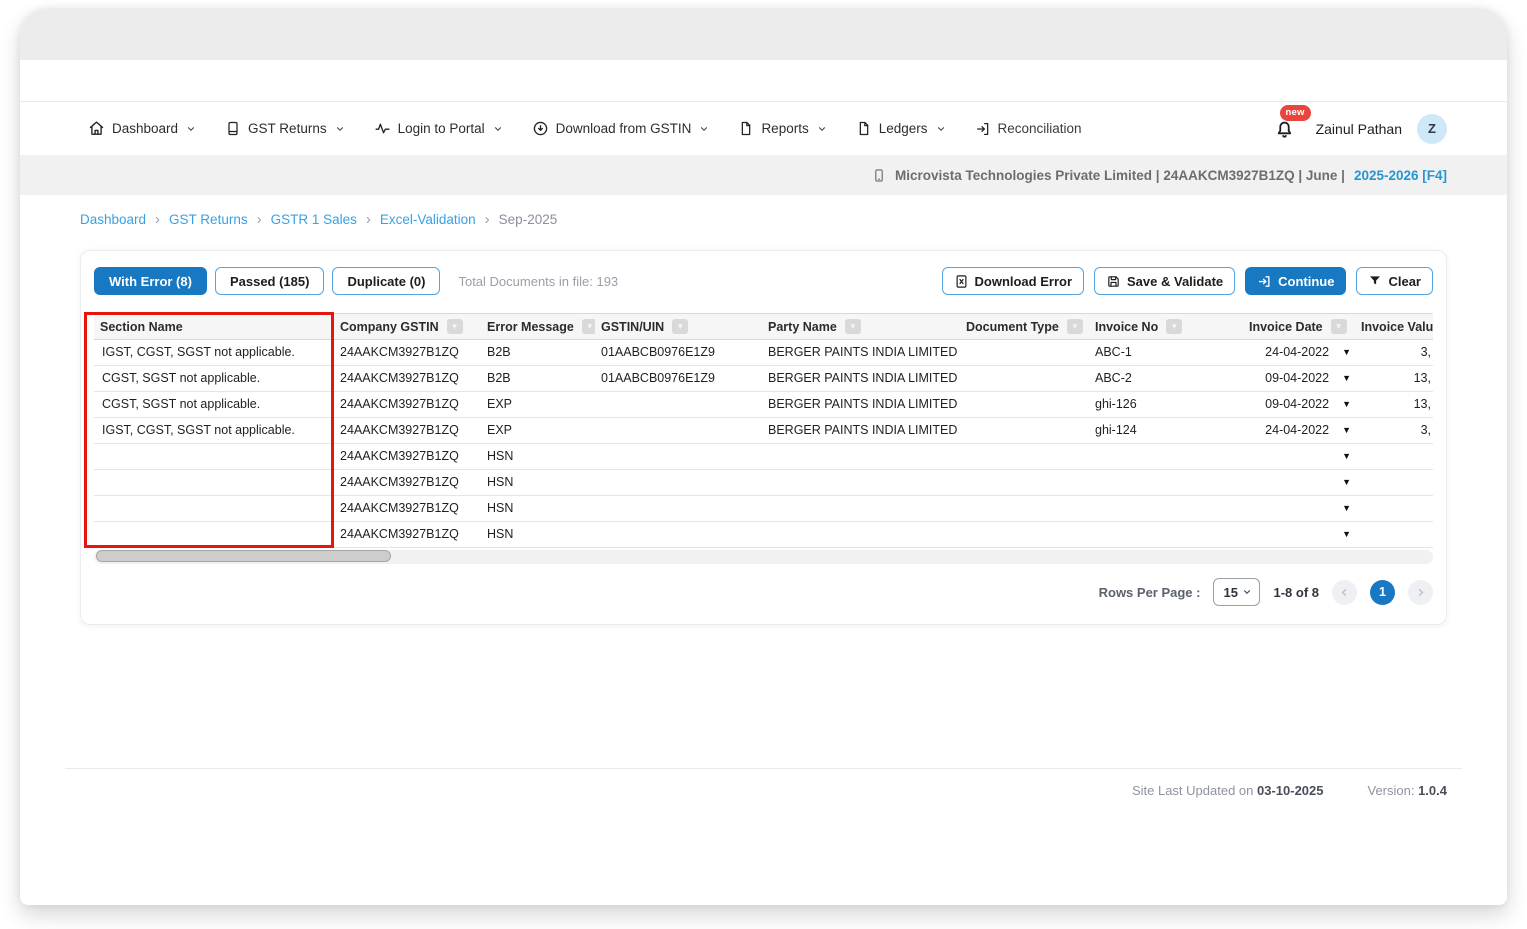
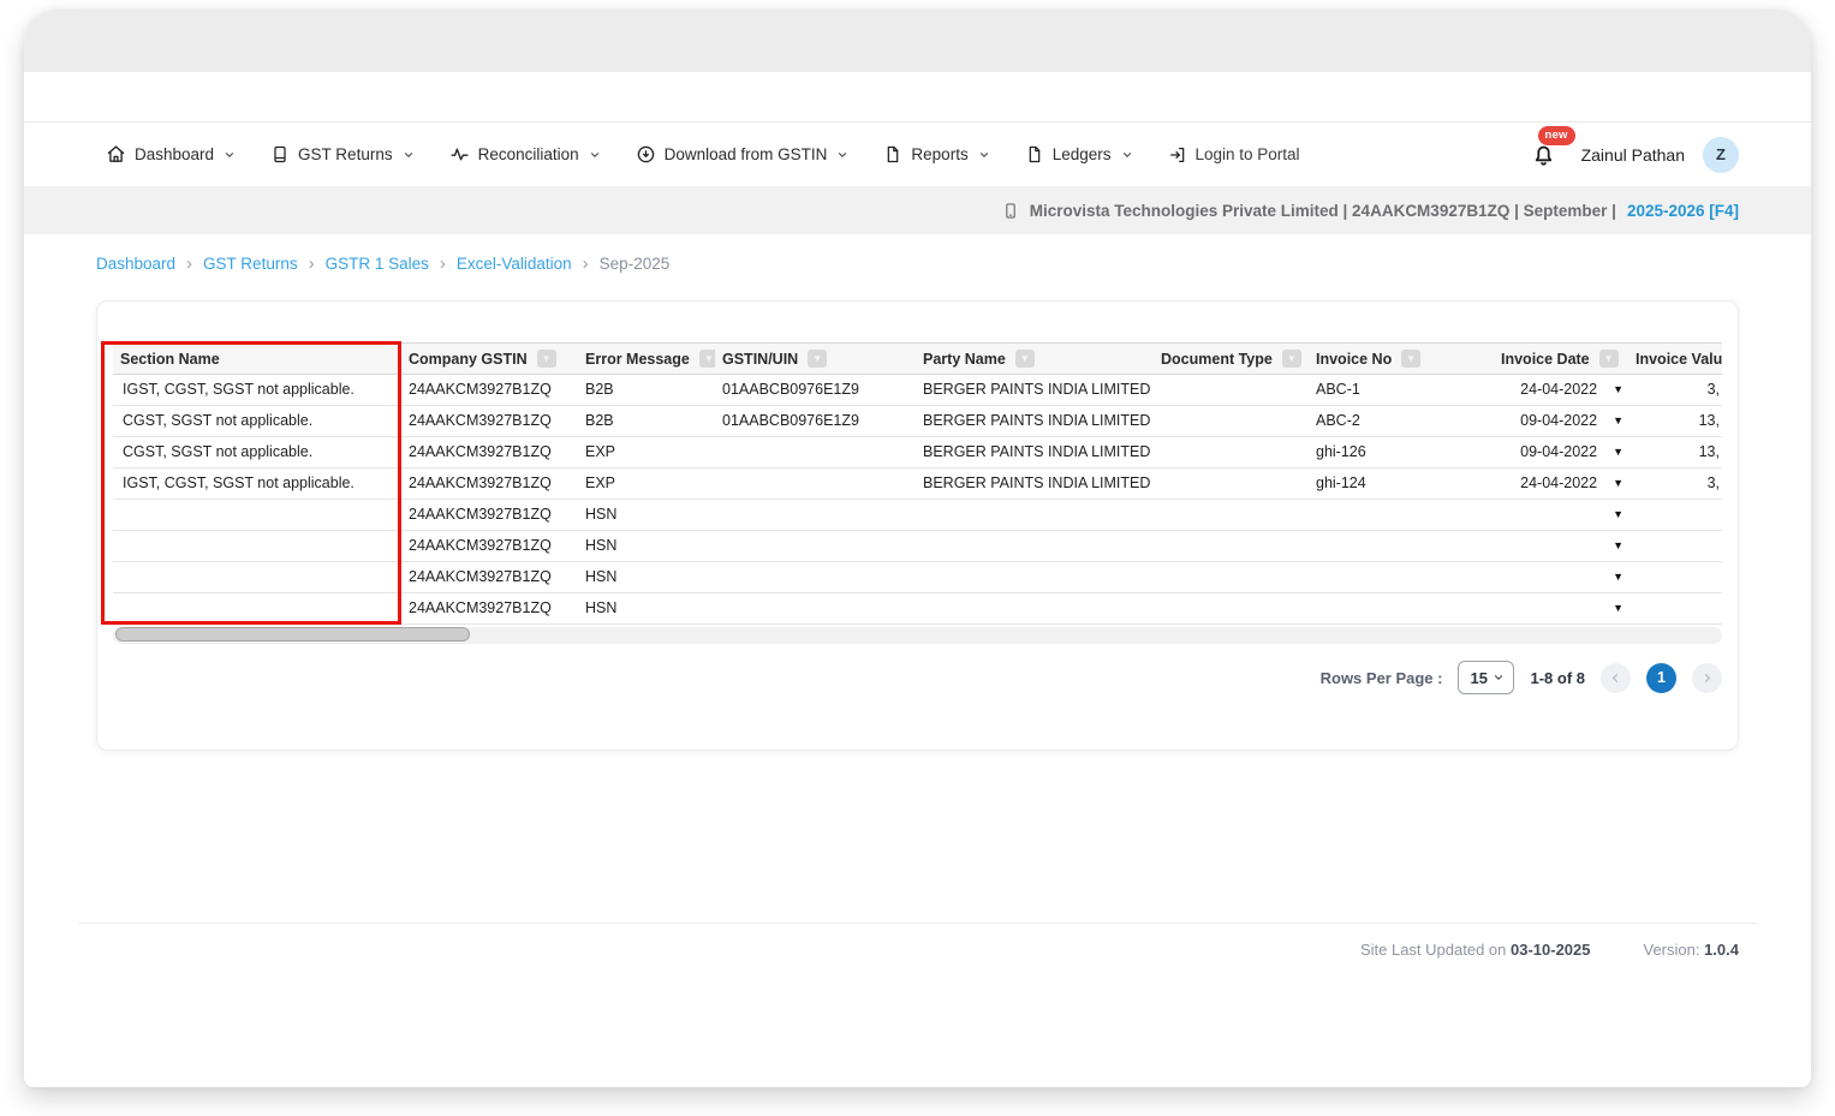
  Dashboard
  GST Returns
- Login to Portal
+ Reconciliation
  Download from GSTIN
  Reports
  Ledgers
- Reconciliation
+ Login to Portal
  new
  Zainul Pathan
  Z
- Microvista Technologies Private Limited | 24AAKCM3927B1ZQ | June |
+ Microvista Technologies Private Limited | 24AAKCM3927B1ZQ | September |
  2025-2026 [F4]
  Dashboard
  ›
  GST Returns
  ›
  GSTR 1 Sales
  ›
  Excel-Validation
  ›
  Sep-2025
- With Error (8)
- Passed (185)
- Duplicate (0)
- Total Documents in file: 193
- Download Error
- Save & Validate
- Continue
- Clear
  Section Name
  Company GSTIN
  ▼
  Error Message
  ▼
  GSTIN/UIN
  ▼
  Party Name
  ▼
  Document Type
  ▼
  Invoice No
  ▼
  Invoice Date
  ▼
  Invoice Valu
  IGST, CGST, SGST not applicable.
  24AAKCM3927B1ZQ
  B2B
  01AABCB0976E1Z9
  BERGER PAINTS INDIA LIMITED
  ABC-1
  24-04-2022
  ▼
  3,
  CGST, SGST not applicable.
  24AAKCM3927B1ZQ
  B2B
  01AABCB0976E1Z9
  BERGER PAINTS INDIA LIMITED
  ABC-2
  09-04-2022
  ▼
  13,
  CGST, SGST not applicable.
  24AAKCM3927B1ZQ
  EXP
  BERGER PAINTS INDIA LIMITED
  ghi-126
  09-04-2022
  ▼
  13,
  IGST, CGST, SGST not applicable.
  24AAKCM3927B1ZQ
  EXP
  BERGER PAINTS INDIA LIMITED
  ghi-124
  24-04-2022
  ▼
  3,
  24AAKCM3927B1ZQ
  HSN
  ▼
  24AAKCM3927B1ZQ
  HSN
  ▼
  24AAKCM3927B1ZQ
  HSN
  ▼
  24AAKCM3927B1ZQ
  HSN
  ▼
  Rows Per Page :
  15
  1-8 of 8
  1
  Site Last Updated on 03-10-2025
  Version: 1.0.4
